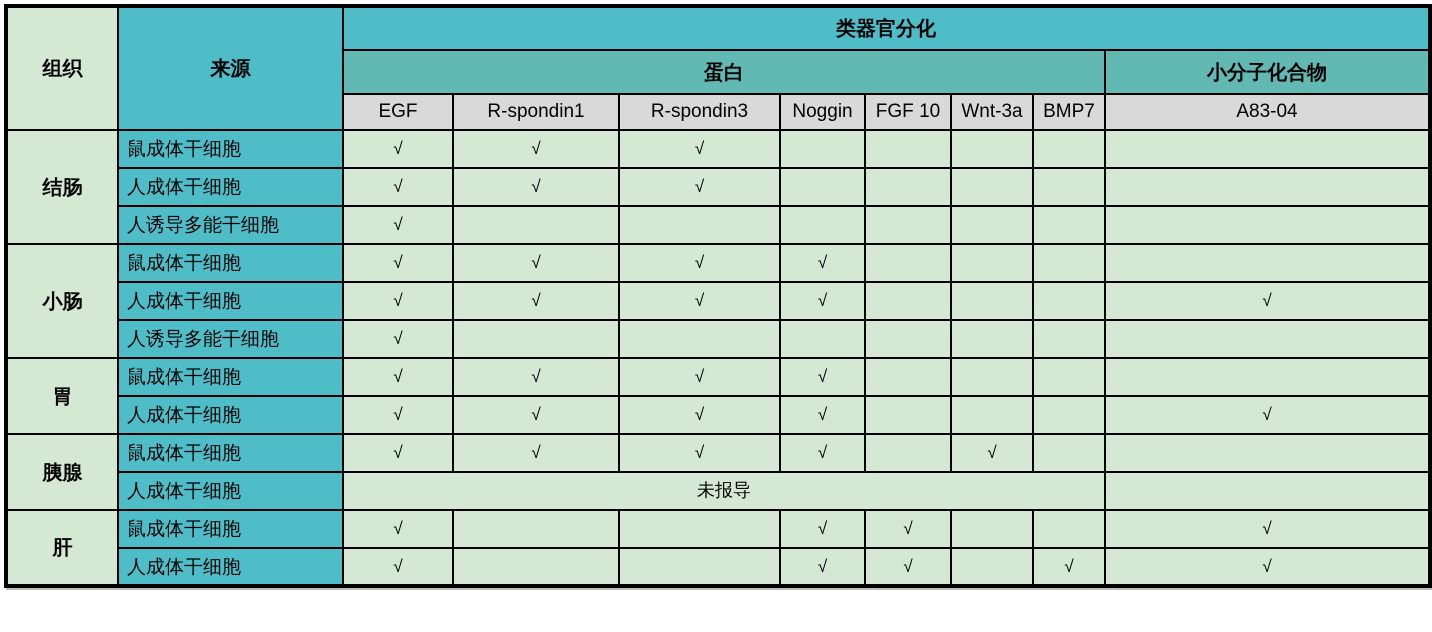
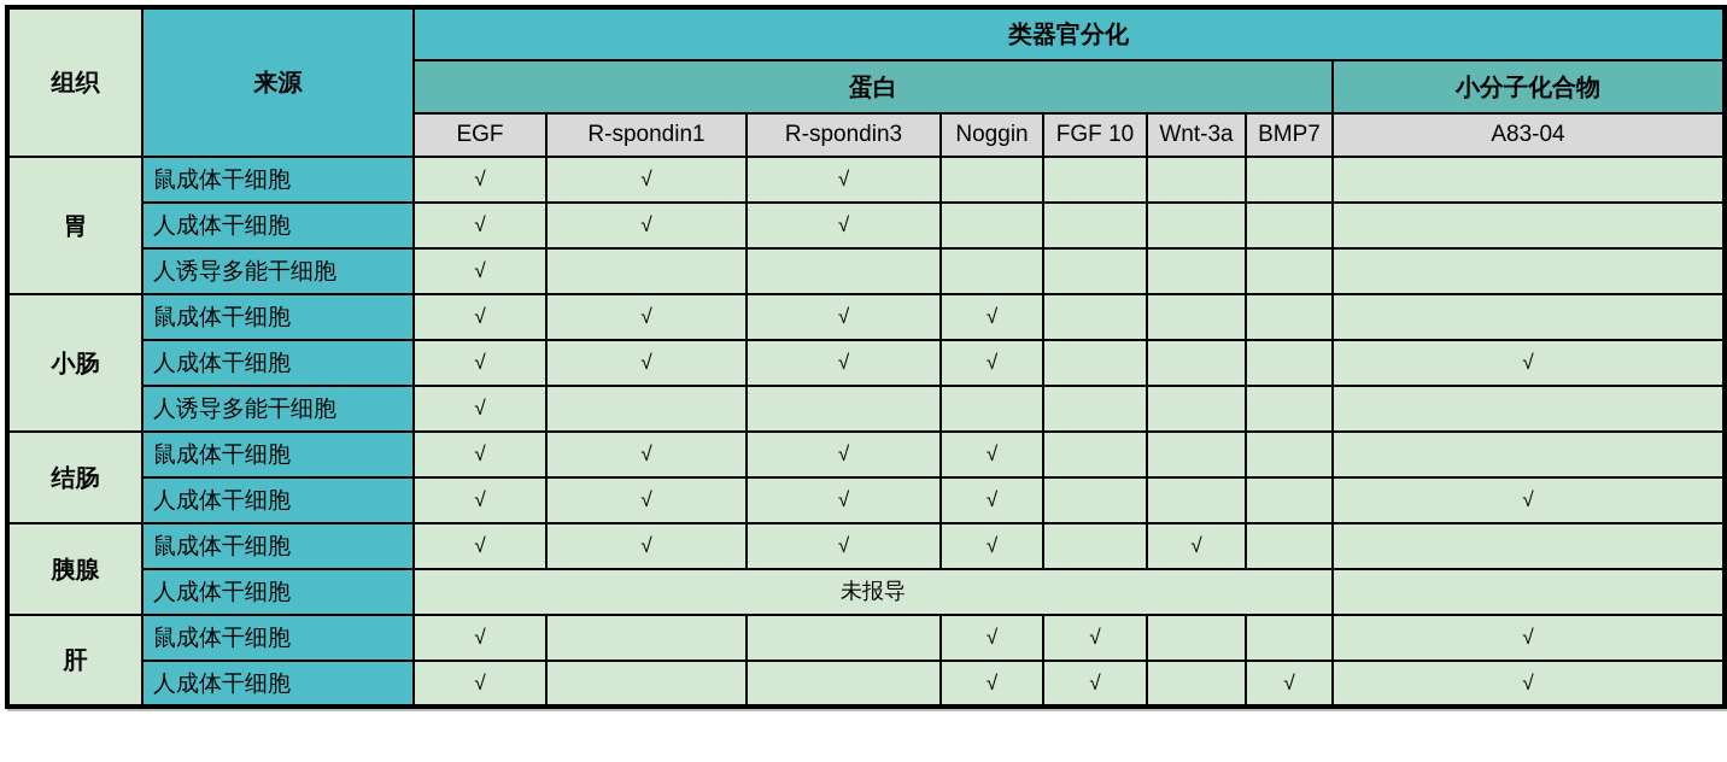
  组织	来源	类器官分化
  蛋白	小分子化合物
  EGF	R-spondin1	R-spondin3	Noggin	FGF 10	Wnt-3a	BMP7	A83-04
- 结肠	鼠成体干细胞	√	√	√
+ 胃	鼠成体干细胞	√	√	√
  人成体干细胞	√	√	√
  人诱导多能干细胞	√
  小肠	鼠成体干细胞	√	√	√	√
  人成体干细胞	√	√	√	√				√
  人诱导多能干细胞	√
- 胃	鼠成体干细胞	√	√	√	√
+ 结肠	鼠成体干细胞	√	√	√	√
  人成体干细胞	√	√	√	√				√
  胰腺	鼠成体干细胞	√	√	√	√		√
  人成体干细胞	未报导
  肝	鼠成体干细胞	√			√	√			√
  人成体干细胞	√			√	√		√	√
